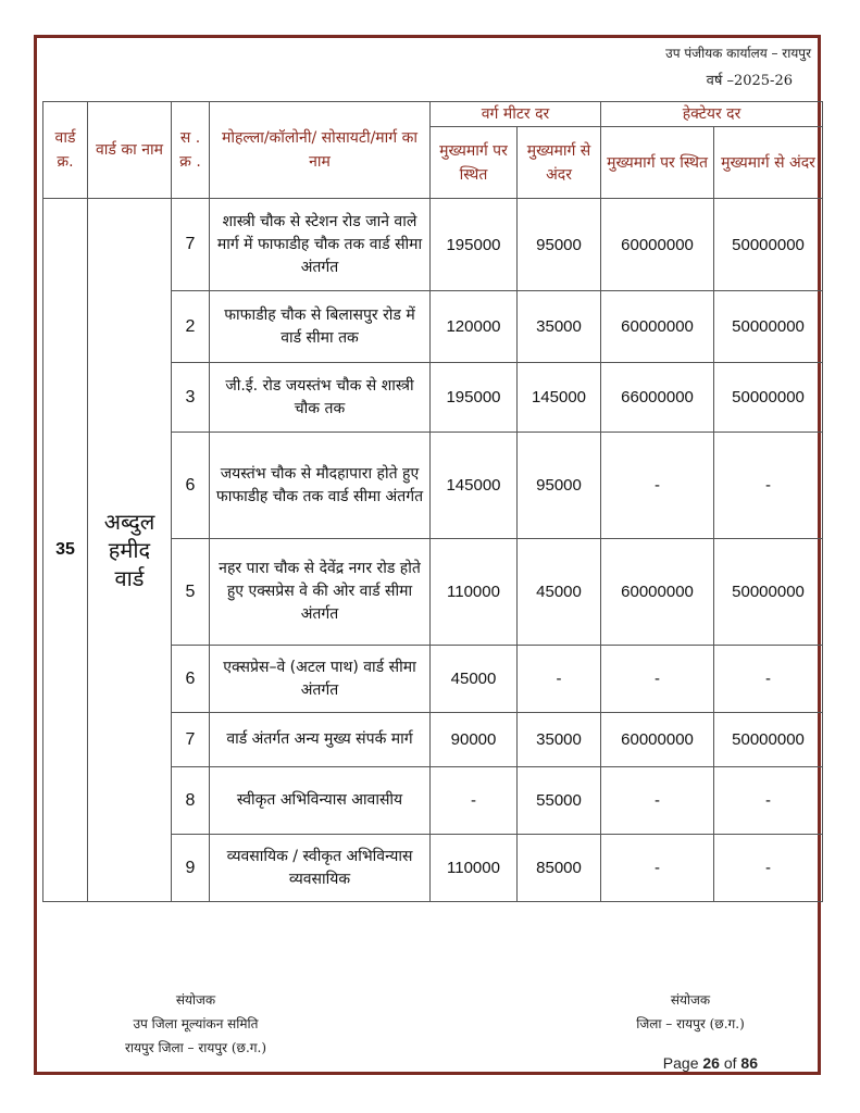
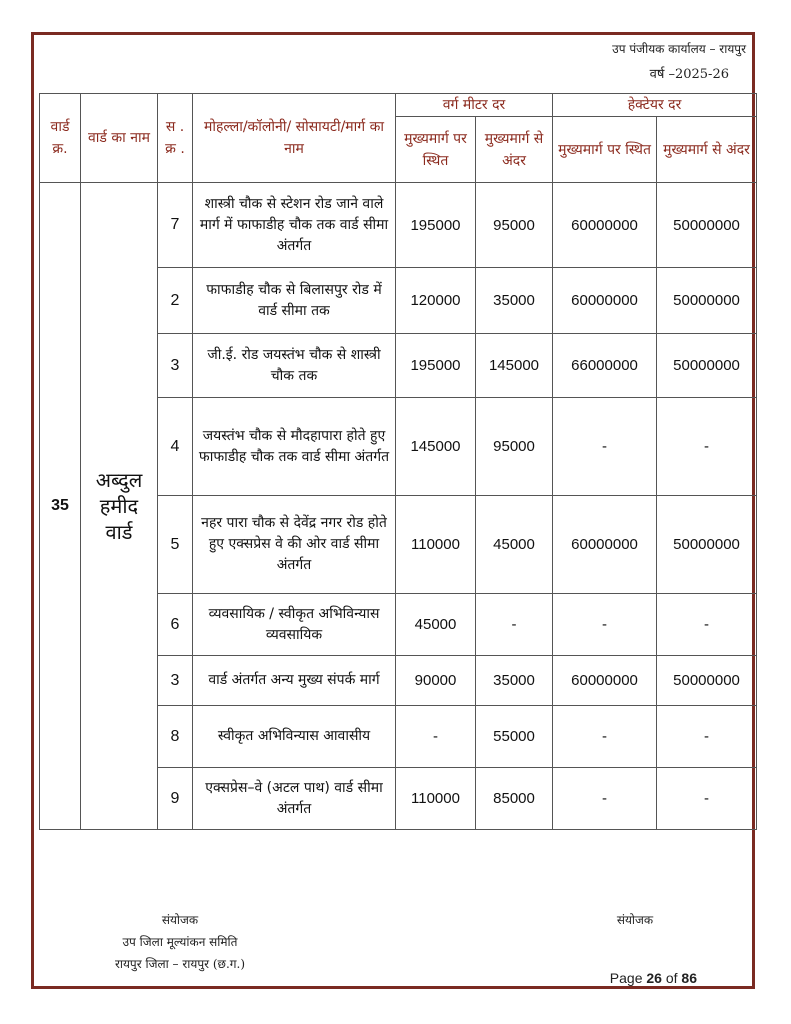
  उप पंजीयक कार्यालय – रायपुर
  वर्ष –2025-26
  वार्ड क्र.	वार्ड का नाम	स . क्र .	मोहल्ला/कॉलोनी/ सोसायटी/मार्ग का नाम	वर्ग मीटर दर	हेक्टेयर दर
  मुख्यमार्ग पर स्थित	मुख्यमार्ग से अंदर	मुख्यमार्ग पर स्थित	मुख्यमार्ग से अंदर
  35	अब्दुल हमीद वार्ड	7	शास्त्री चौक से स्टेशन रोड जाने वाले मार्ग में फाफाडीह चौक तक वार्ड सीमा अंतर्गत	195000	95000	60000000	50000000
  2	फाफाडीह चौक से बिलासपुर रोड में वार्ड सीमा तक	120000	35000	60000000	50000000
  3	जी.ई. रोड जयस्तंभ चौक से शास्त्री चौक तक	195000	145000	66000000	50000000
- 6	जयस्तंभ चौक से मौदहापारा होते हुए फाफाडीह चौक तक वार्ड सीमा अंतर्गत	145000	95000	-	-
+ 4	जयस्तंभ चौक से मौदहापारा होते हुए फाफाडीह चौक तक वार्ड सीमा अंतर्गत	145000	95000	-	-
  5	नहर पारा चौक से देवेंद्र नगर रोड होते हुए एक्सप्रेस वे की ओर वार्ड सीमा अंतर्गत	110000	45000	60000000	50000000
- 6	एक्सप्रेस–वे (अटल पाथ) वार्ड सीमा अंतर्गत	45000	-	-	-
+ 6	व्यवसायिक / स्वीकृत अभिविन्यास व्यवसायिक	45000	-	-	-
- 7	वार्ड अंतर्गत अन्य मुख्य संपर्क मार्ग	90000	35000	60000000	50000000
+ 3	वार्ड अंतर्गत अन्य मुख्य संपर्क मार्ग	90000	35000	60000000	50000000
  8	स्वीकृत अभिविन्यास आवासीय	-	55000	-	-
- 9	व्यवसायिक / स्वीकृत अभिविन्यास व्यवसायिक	110000	85000	-	-
+ 9	एक्सप्रेस–वे (अटल पाथ) वार्ड सीमा अंतर्गत	110000	85000	-	-
  संयोजक
  उप जिला मूल्यांकन समिति
  रायपुर जिला – रायपुर (छ.ग.)
  संयोजक
- जिला – रायपुर (छ.ग.)
  Page 26 of 86
